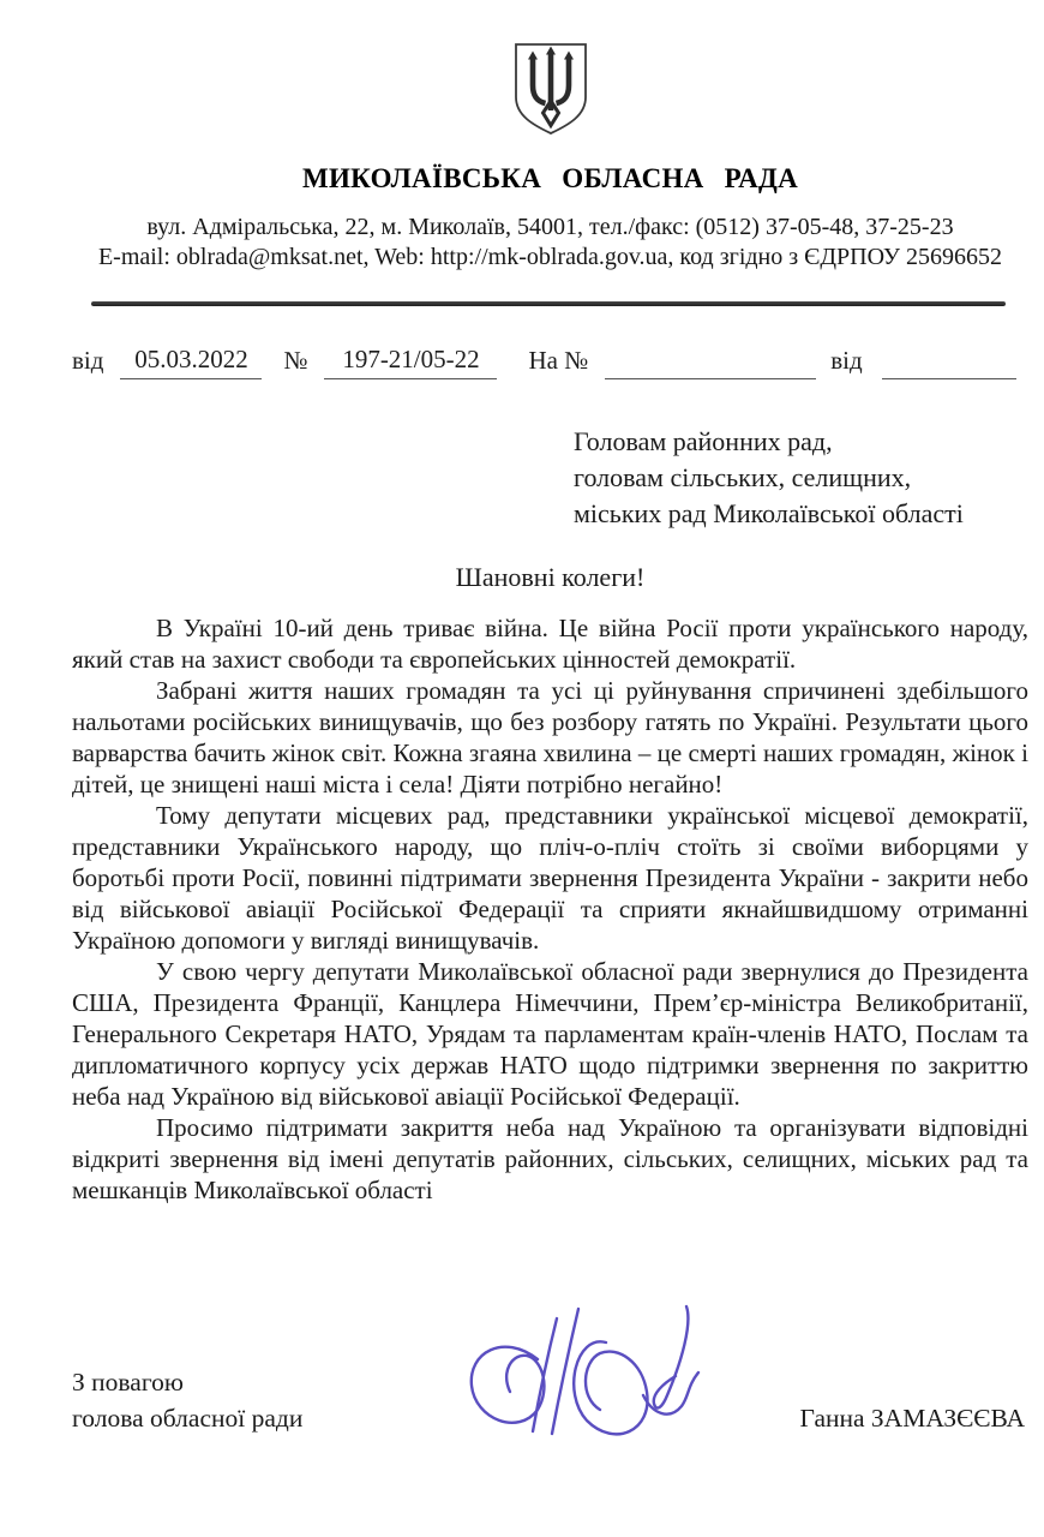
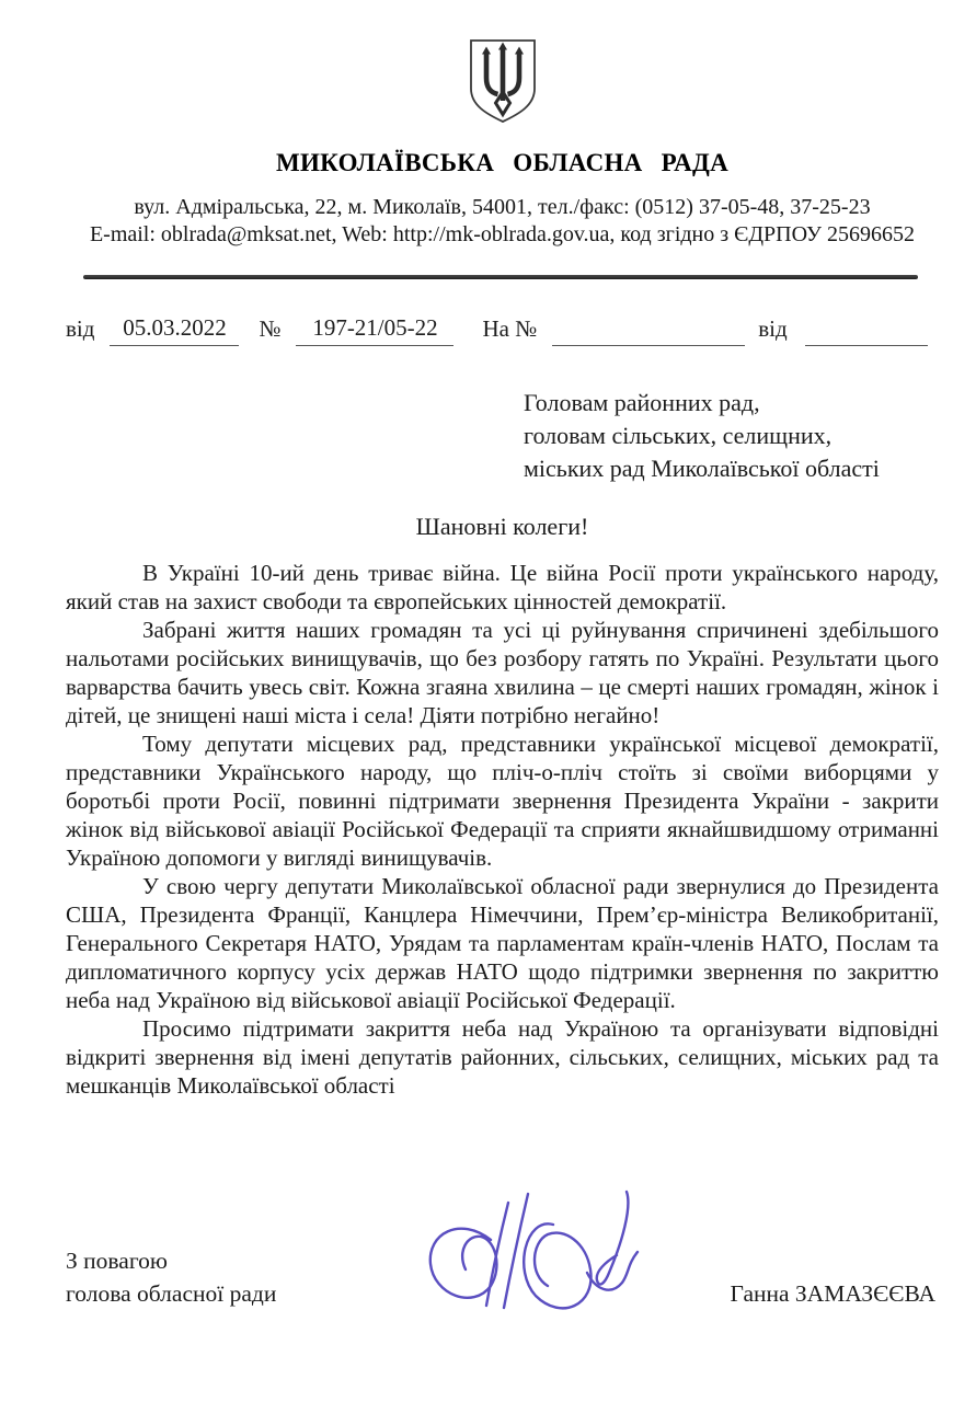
  МИКОЛАЇВСЬКА ОБЛАСНА РАДА
  вул. Адміральська, 22, м. Миколаїв, 54001, тел./факс: (0512) 37-05-48, 37-25-23
  E-mail: oblrada@mksat.net, Web: http://mk-oblrada.gov.ua, код згідно з ЄДРПОУ 25696652
  від
  05.03.2022
  №
  197-21/05-22
  На №
  від
  Головам районних рад,
  головам сільських, селищних,
  міських рад Миколаївської області
  Шановні колеги!
  В Україні 10-ий день триває війна. Це війна Росії проти українського народу, який став на захист свободи та європейських цінностей демократії.
- Забрані життя наших громадян та усі ці руйнування спричинені здебільшого нальотами російських винищувачів, що без розбору гатять по Україні. Результати цього варварства бачить жінок світ. Кожна згаяна хвилина – це смерті наших громадян, жінок і дітей, це знищені наші міста і села! Діяти потрібно негайно!
+ Забрані життя наших громадян та усі ці руйнування спричинені здебільшого нальотами російських винищувачів, що без розбору гатять по Україні. Результати цього варварства бачить увесь світ. Кожна згаяна хвилина – це смерті наших громадян, жінок і дітей, це знищені наші міста і села! Діяти потрібно негайно!
- Тому депутати місцевих рад, представники української місцевої демократії, представники Українського народу, що пліч-о-пліч стоїть зі своїми виборцями у боротьбі проти Росії, повинні підтримати звернення Президента України - закрити небо від військової авіації Російської Федерації та сприяти якнайшвидшому отриманні Україною допомоги у вигляді винищувачів.
+ Тому депутати місцевих рад, представники української місцевої демократії, представники Українського народу, що пліч-о-пліч стоїть зі своїми виборцями у боротьбі проти Росії, повинні підтримати звернення Президента України - закрити жінок від військової авіації Російської Федерації та сприяти якнайшвидшому отриманні Україною допомоги у вигляді винищувачів.
  У свою чергу депутати Миколаївської обласної ради звернулися до Президента США, Президента Франції, Канцлера Німеччини, Прем’єр-міністра Великобританії, Генерального Секретаря НАТО, Урядам та парламентам країн-членів НАТО, Послам та дипломатичного корпусу усіх держав НАТО щодо підтримки звернення по закриттю неба над Україною від військової авіації Російської Федерації.
  Просимо підтримати закриття неба над Україною та організувати відповідні відкриті звернення від імені депутатів районних, сільських, селищних, міських рад та мешканців Миколаївської області
  З повагою
  голова обласної ради
  Ганна ЗАМАЗЄЄВА
